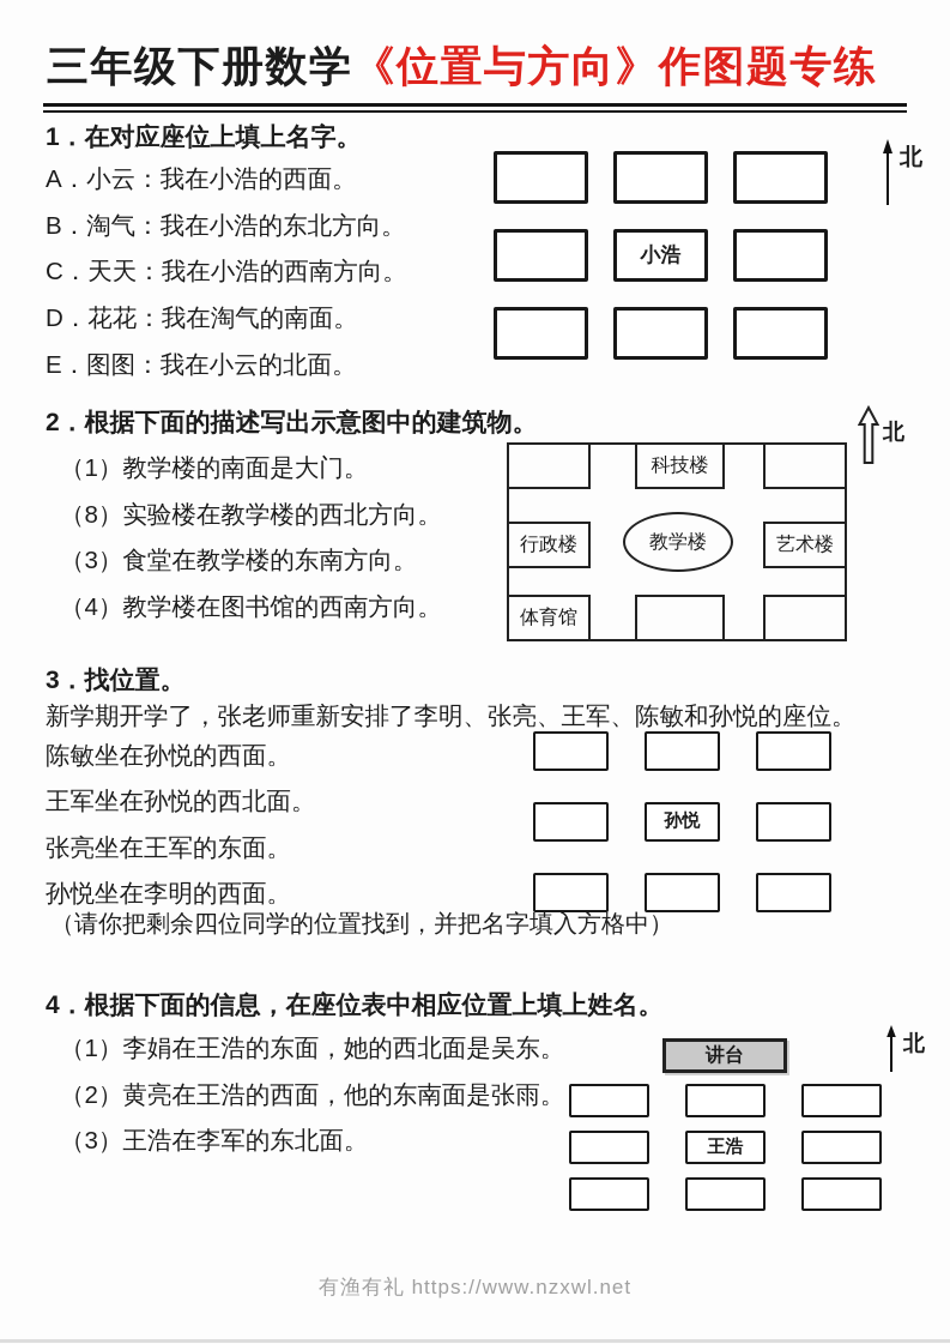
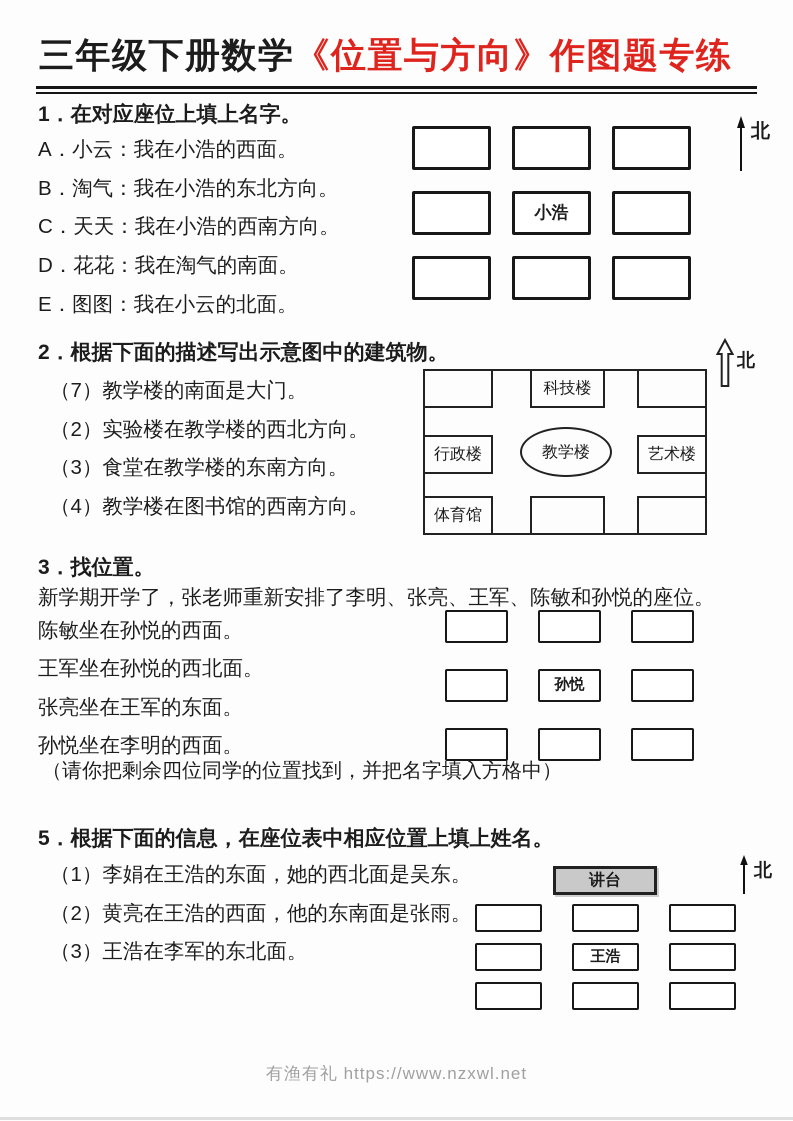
  三年级下册数学《位置与方向》作图题专练
  1．在对应座位上填上名字。
  A．小云：我在小浩的西面。
  B．淘气：我在小浩的东北方向。
  C．天天：我在小浩的西南方向。
  D．花花：我在淘气的南面。
  E．图图：我在小云的北面。
  小浩
  北
  2．根据下面的描述写出示意图中的建筑物。
- （1）教学楼的南面是大门。
+ （7）教学楼的南面是大门。
- （8）实验楼在教学楼的西北方向。
+ （2）实验楼在教学楼的西北方向。
  （3）食堂在教学楼的东南方向。
  （4）教学楼在图书馆的西南方向。
  科技楼
  行政楼
  教学楼
  艺术楼
  体育馆
  北
  3．找位置。
  新学期开学了，张老师重新安排了李明、张亮、王军、陈敏和孙悦的座位。
  陈敏坐在孙悦的西面。
  王军坐在孙悦的西北面。
  张亮坐在王军的东面。
  孙悦坐在李明的西面。
  （请你把剩余四位同学的位置找到，并把名字填入方格中）
  孙悦
- 4．根据下面的信息，在座位表中相应位置上填上姓名。
+ 5．根据下面的信息，在座位表中相应位置上填上姓名。
  （1）李娟在王浩的东面，她的西北面是吴东。
  （2）黄亮在王浩的西面，他的东南面是张雨。
  （3）王浩在李军的东北面。
  讲台
  王浩
  北
  有渔有礼 https://www.nzxwl.net
